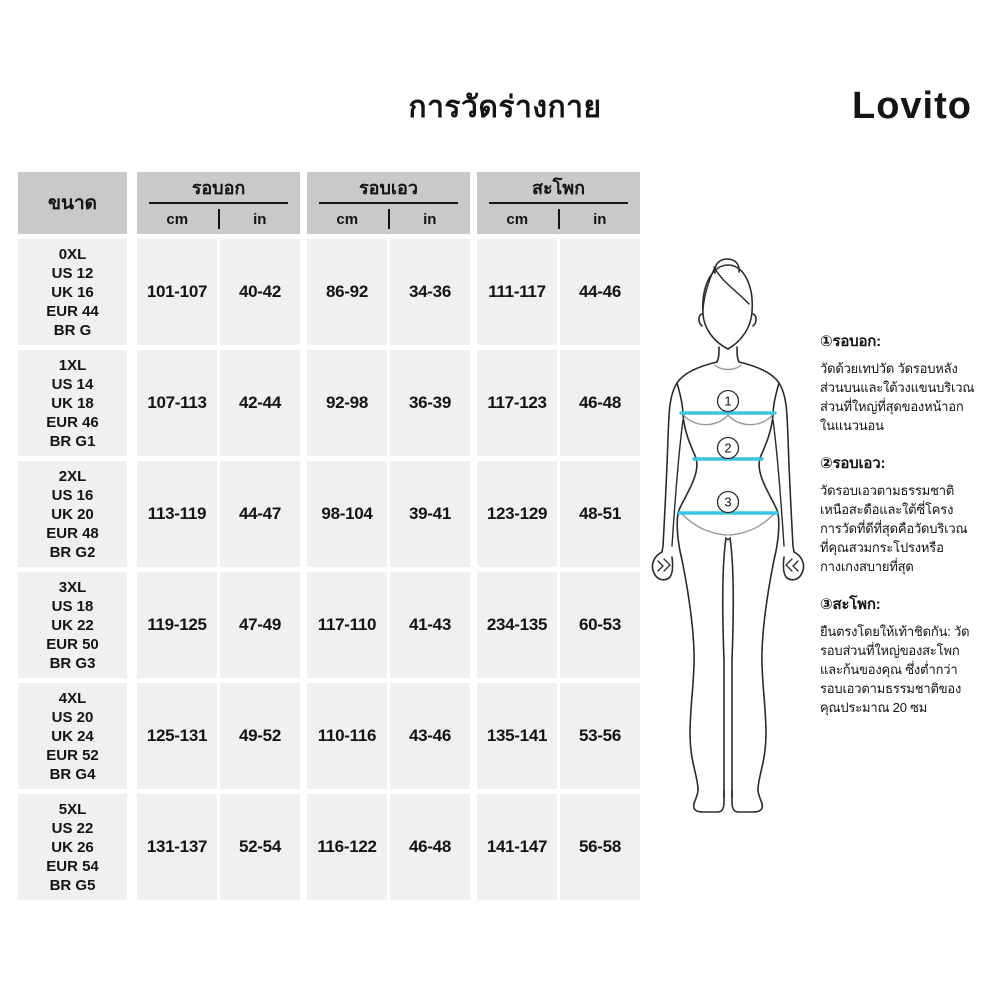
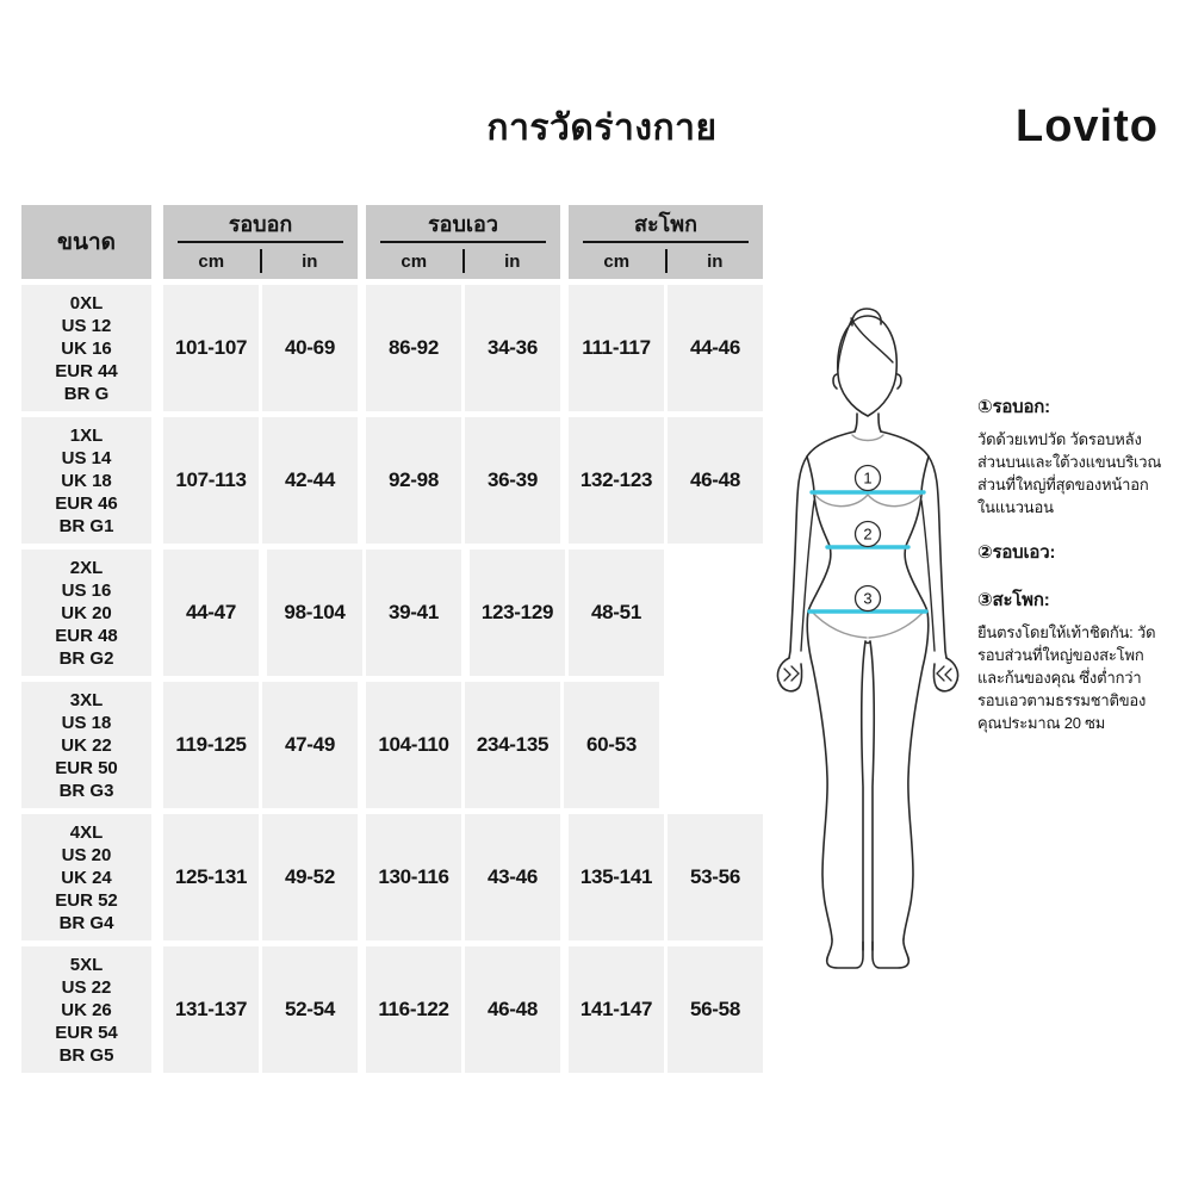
  การวัดร่างกาย
  Lovito
  ขนาด
  รอบอก
  cm
  in
  รอบเอว
  cm
  in
  สะโพก
  cm
  in
  0XL
  US 12
  UK 16
  EUR 44
  BR G
  101-107
- 40-42
+ 40-69
  86-92
  34-36
  111-117
  44-46
  1XL
  US 14
  UK 18
  EUR 46
  BR G1
  107-113
  42-44
  92-98
  36-39
- 117-123
+ 132-123
  46-48
  2XL
  US 16
  UK 20
  EUR 48
  BR G2
- 113-119
  44-47
  98-104
  39-41
  123-129
  48-51
  3XL
  US 18
  UK 22
  EUR 50
  BR G3
  119-125
  47-49
- 117-110
+ 104-110
- 41-43
  234-135
  60-53
  4XL
  US 20
  UK 24
  EUR 52
  BR G4
  125-131
  49-52
- 110-116
+ 130-116
  43-46
  135-141
  53-56
  5XL
  US 22
  UK 26
  EUR 54
  BR G5
  131-137
  52-54
  116-122
  46-48
  141-147
  56-58
  1
  2
  3
  ①รอบอก:
  วัดด้วยเทปวัด วัดรอบหลัง
  ส่วนบนและใต้วงแขนบริเวณ
  ส่วนที่ใหญ่ที่สุดของหน้าอก
  ในแนวนอน
  ②รอบเอว:
- วัดรอบเอวตามธรรมชาติ
- เหนือสะดือและใต้ซี่โครง
- การวัดที่ดีที่สุดคือวัดบริเวณ
- ที่คุณสวมกระโปรงหรือ
- กางเกงสบายที่สุด
  ③สะโพก:
  ยืนตรงโดยให้เท้าชิดกัน: วัด
  รอบส่วนที่ใหญ่ของสะโพก
  และก้นของคุณ ซึ่งต่ำกว่า
  รอบเอวตามธรรมชาติของ
  คุณประมาณ 20 ซม
